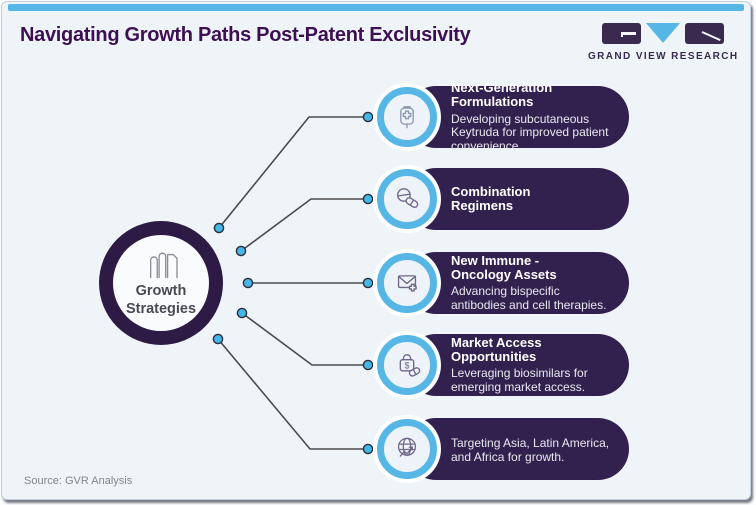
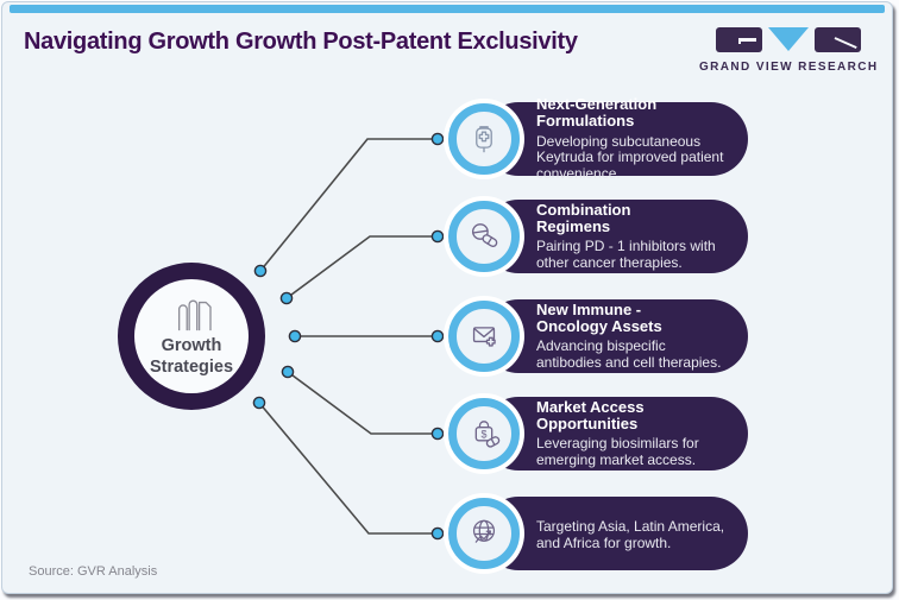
- Navigating Growth Paths Post-Patent Exclusivity
+ Navigating Growth Growth Post-Patent Exclusivity
  GRAND VIEW RESEARCH
  Growth
  Strategies
  Next-Generation Formulations
  Developing subcutaneous
  Keytruda for improved patient
  convenience.
  Combination
  Regimens
+ Pairing PD - 1 inhibitors with
+ other cancer therapies.
  New Immune -
  Oncology Assets
  Advancing bispecific
  antibodies and cell therapies.
  Market Access
  Opportunities
  Leveraging biosimilars for
  emerging market access.
  $
  Targeting Asia, Latin America,
  and Africa for growth.
  Source: GVR Analysis
